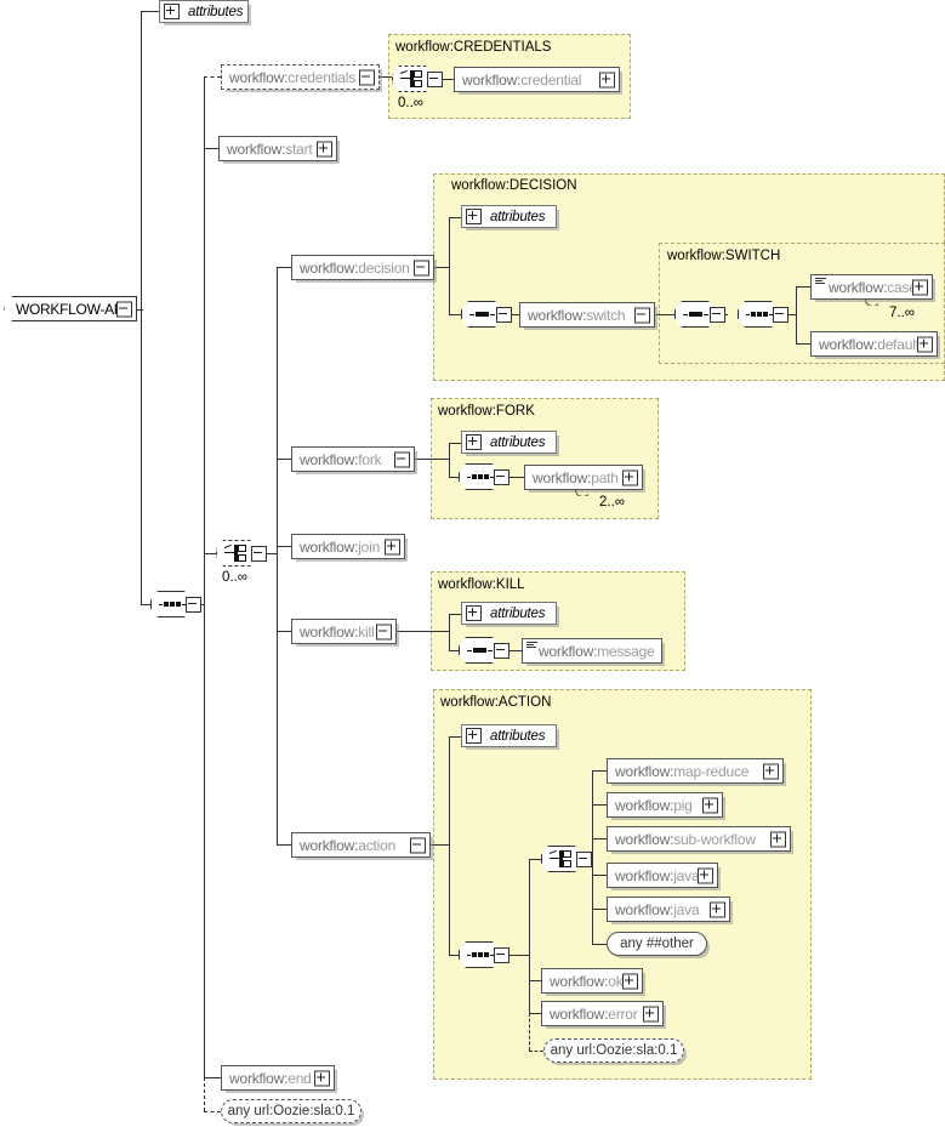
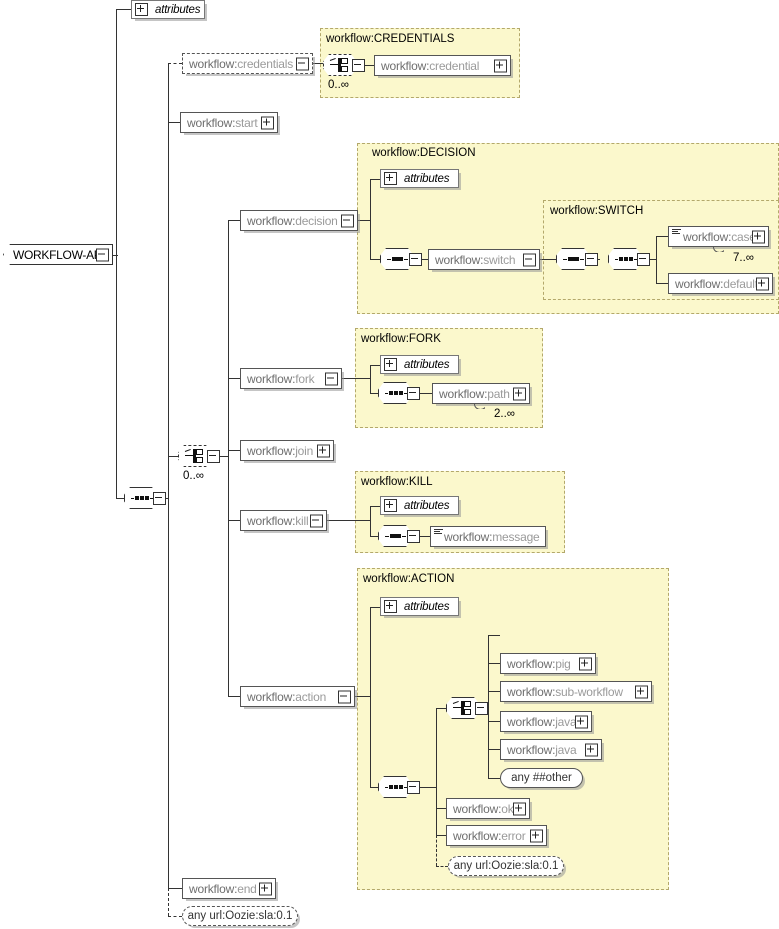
  workflow:CREDENTIALS
  workflow:DECISION
  workflow:SWITCH
  workflow:FORK
  workflow:KILL
  workflow:ACTION
  WORKFLOW-A
  attributes
  workflow:credentials
  workflow:start
  workflow:decision
  workflow:fork
  workflow:join
  workflow:kill
  workflow:action
  workflow:end
  any url:Oozie:sla:0.1
  0..∞
  0..∞
  workflow:credential
  attributes
  workflow:switch
  workflow:cas
  7..∞
  workflow:defaul
  attributes
  workflow:path
  2..∞
  attributes
  workflow:message
  attributes
- workflow:map-reduce
  workflow:pig
  workflow:sub-workflow
  workflow:java
  workflow:java
  any ##other
  workflow:ok
  workflow:error
  any url:Oozie:sla:0.1
